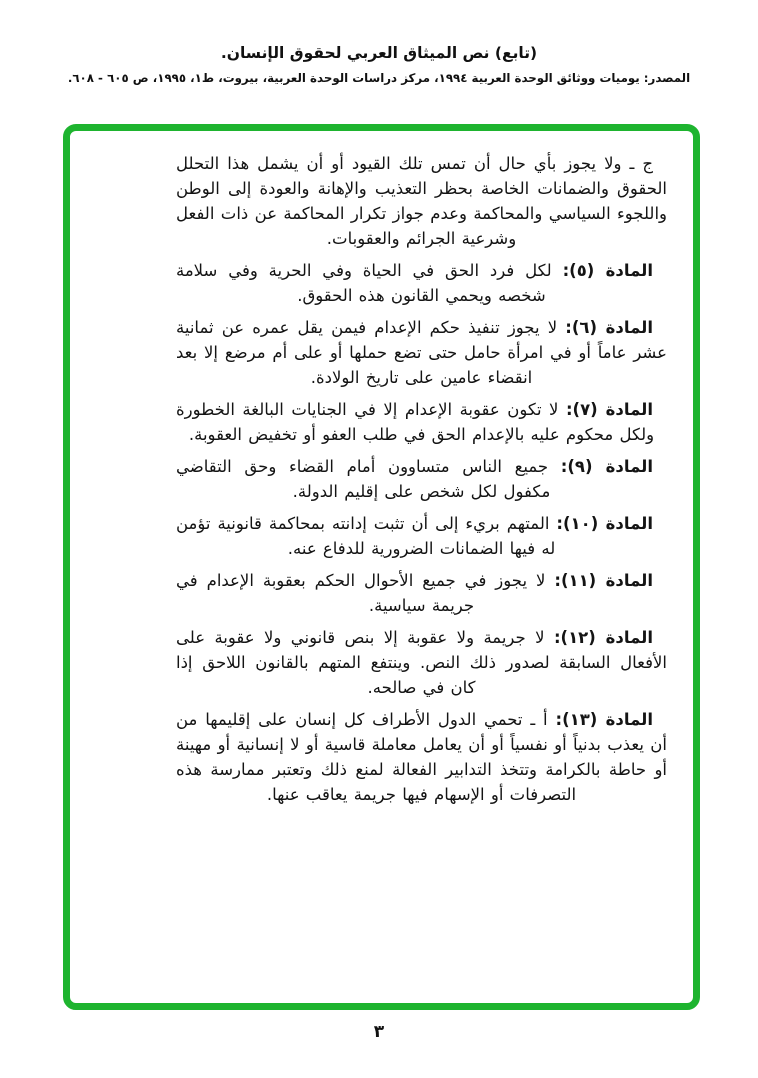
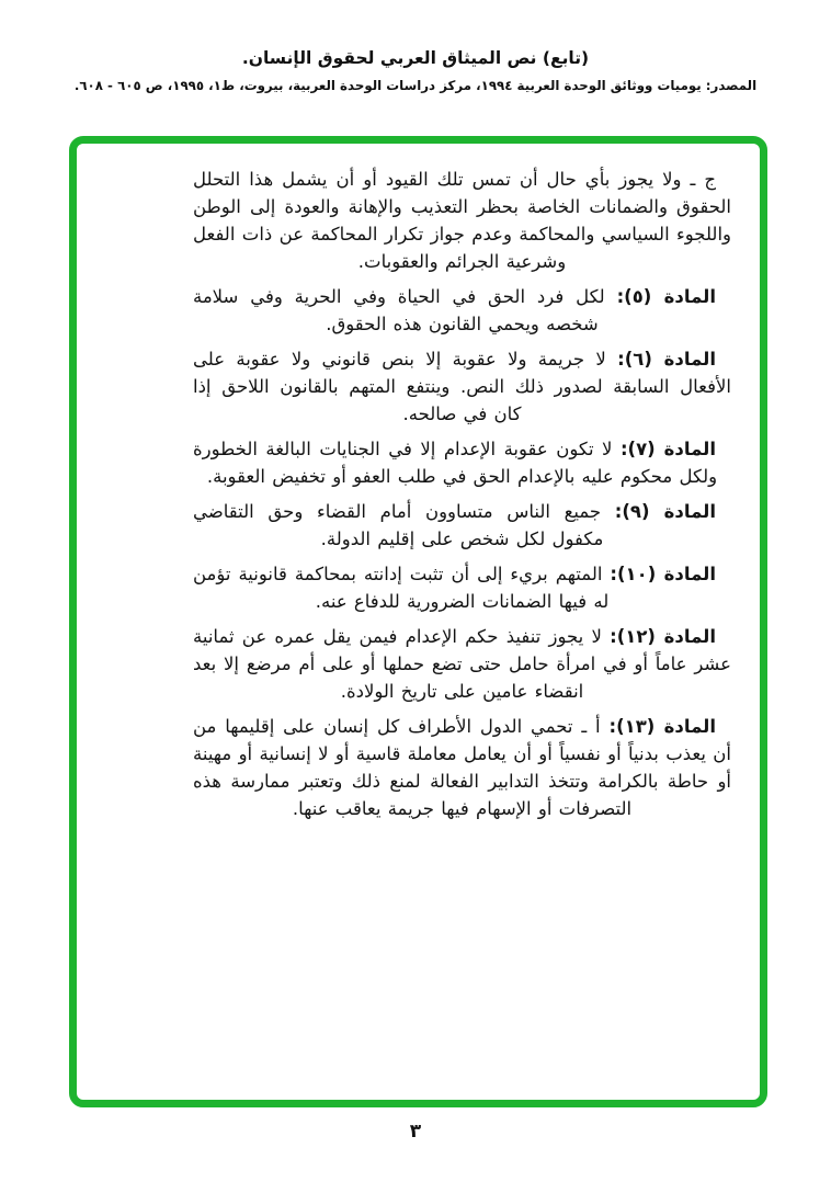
  (تابع) نص الميثاق العربي لحقوق الإنسان.
  المصدر: يوميات ووثائق الوحدة العربية ١٩٩٤، مركز دراسات الوحدة العربية، بيروت، ط١، ١٩٩٥، ص ٦٠٥ - ٦٠٨.
  ج ـ ولا يجوز بأي حال أن تمس تلك القيود أو أن يشمل هذا التحلل الحقوق والضمانات الخاصة بحظر التعذيب والإهانة والعودة إلى الوطن واللجوء السياسي والمحاكمة وعدم جواز تكرار المحاكمة عن ذات الفعل وشرعية الجرائم والعقوبات.
  المادة (٥): لكل فرد الحق في الحياة وفي الحرية وفي سلامة شخصه ويحمي القانون هذه الحقوق.
- المادة (٦): لا يجوز تنفيذ حكم الإعدام فيمن يقل عمره عن ثمانية عشر عاماً أو في امرأة حامل حتى تضع حملها أو على أم مرضع إلا بعد انقضاء عامين على تاريخ الولادة.
+ المادة (٦): لا جريمة ولا عقوبة إلا بنص قانوني ولا عقوبة على الأفعال السابقة لصدور ذلك النص. وينتفع المتهم بالقانون اللاحق إذا كان في صالحه.
  المادة (٧): لا تكون عقوبة الإعدام إلا في الجنايات البالغة الخطورة ولكل محكوم عليه بالإعدام الحق في طلب العفو أو تخفيض العقوبة.
  المادة (٩): جميع الناس متساوون أمام القضاء وحق التقاضي مكفول لكل شخص على إقليم الدولة.
  المادة (١٠): المتهم بريء إلى أن تثبت إدانته بمحاكمة قانونية تؤمن له فيها الضمانات الضرورية للدفاع عنه.
- المادة (١١): لا يجوز في جميع الأحوال الحكم بعقوبة الإعدام في جريمة سياسية.
- المادة (١٢): لا جريمة ولا عقوبة إلا بنص قانوني ولا عقوبة على الأفعال السابقة لصدور ذلك النص. وينتفع المتهم بالقانون اللاحق إذا كان في صالحه.
+ المادة (١٢): لا يجوز تنفيذ حكم الإعدام فيمن يقل عمره عن ثمانية عشر عاماً أو في امرأة حامل حتى تضع حملها أو على أم مرضع إلا بعد انقضاء عامين على تاريخ الولادة.
  المادة (١٣): أ ـ تحمي الدول الأطراف كل إنسان على إقليمها من أن يعذب بدنياً أو نفسياً أو أن يعامل معاملة قاسية أو لا إنسانية أو مهينة أو حاطة بالكرامة وتتخذ التدابير الفعالة لمنع ذلك وتعتبر ممارسة هذه التصرفات أو الإسهام فيها جريمة يعاقب عنها.
  ٣
